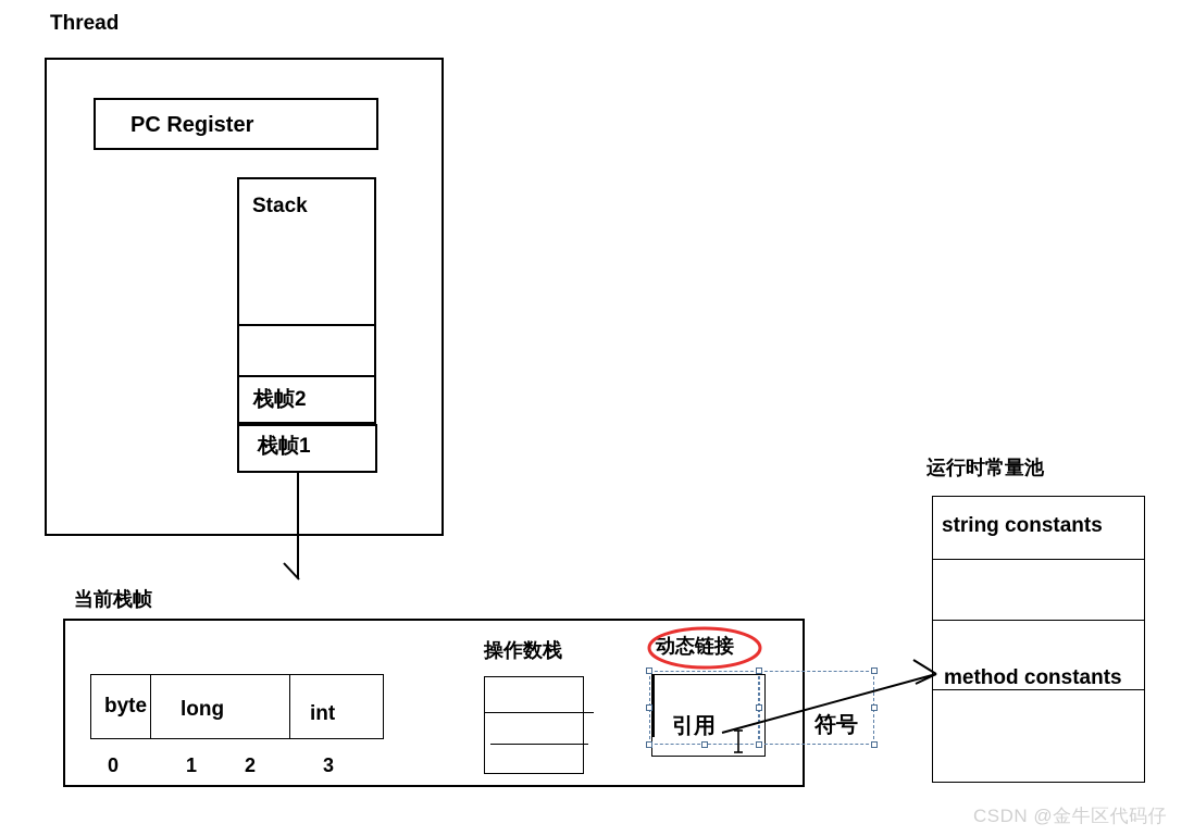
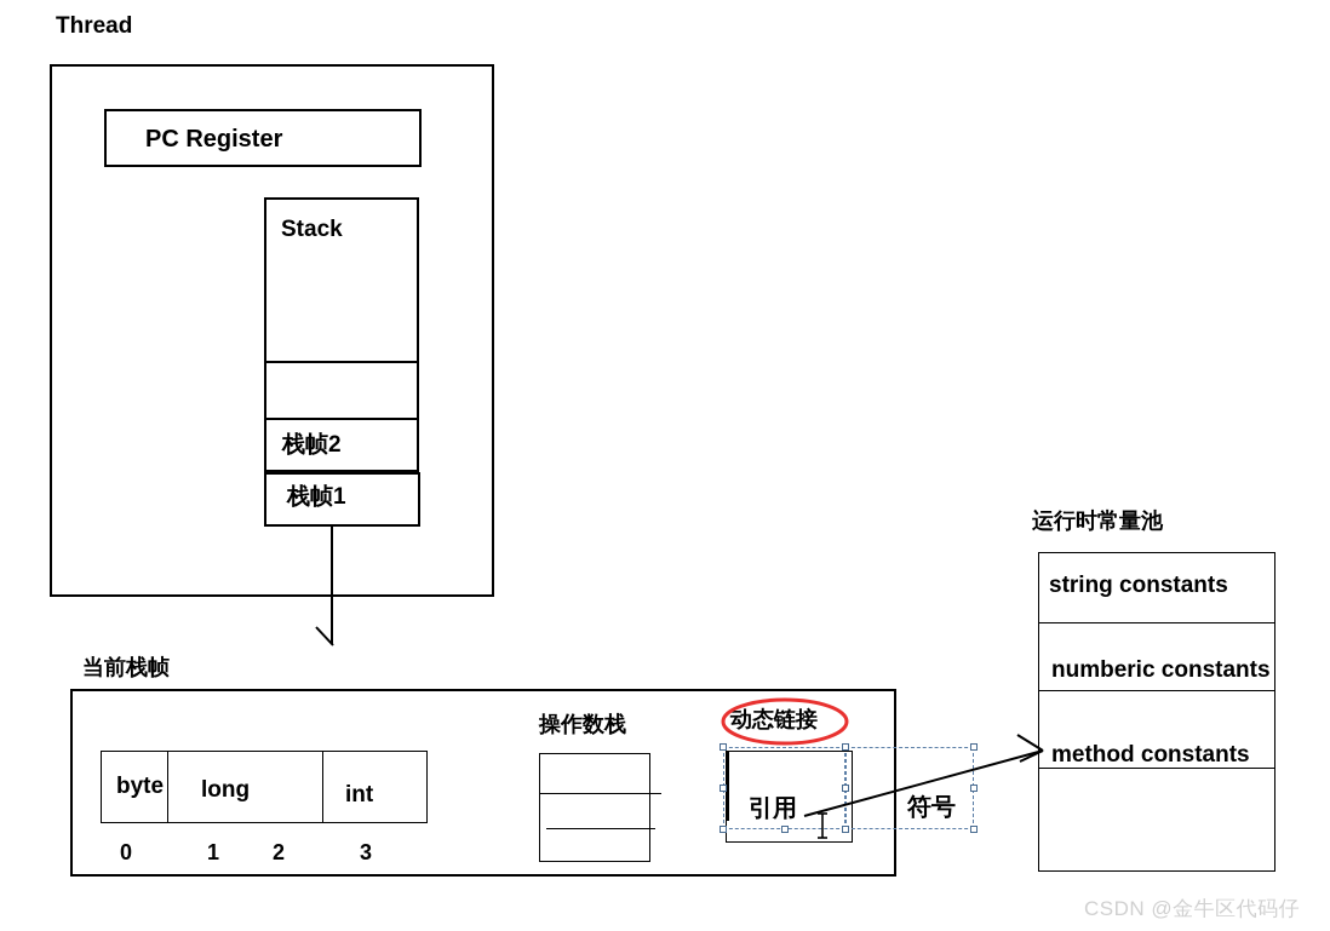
  Thread
  PC Register
  Stack
  栈帧2
  栈帧1
  当前栈帧
  byte
  long
  int
  0
  1
  2
  3
  操作数栈
  动态链接
  引用
  符号
  运行时常量池
  string constants
+ numberic constants
  method constants
  CSDN @金牛区代码仔
